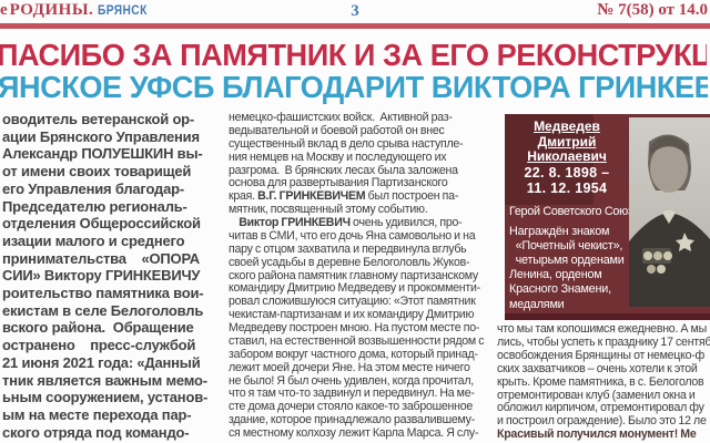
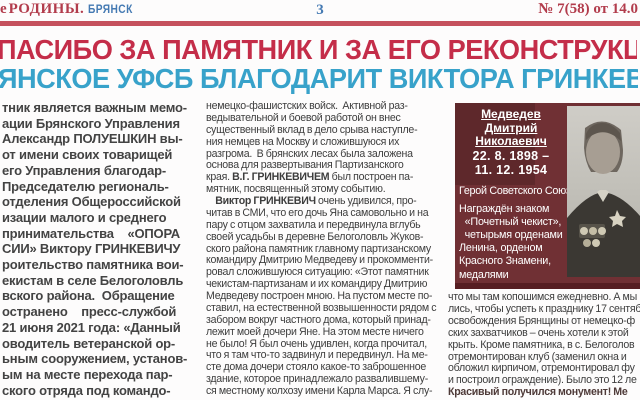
  3
  е РОДИНЫ. БРЯНСК
  № 7(58) от 14.0
  ПАСИБО ЗА ПАМЯТНИК И ЗА ЕГО РЕКОНСТРУКЦ
  ЯНСКОЕ УФСБ БЛАГОДАРИТ ВИКТОРА ГРИНКЕВ
- оводитель ветеранской ор-
+ тник является важным мемо-
  ации Брянского Управления
  Александр ПОЛУЕШКИН вы-
  от имени своих товарищей
  его Управления благодар-
  Председателю региональ-
  отделения Общероссийской
  изации малого и среднего
  принимательства «ОПОРА
  СИИ» Виктору ГРИНКЕВИЧУ
  роительство памятника вои-
  екистам в селе Белоголовль
  вского района. Обращение
  остранено пресс-службой
  21 июня 2021 года: «Данный
- тник является важным мемо-
+ оводитель ветеранской ор-
  ьным сооружением, установ-
  ым на месте перехода пар-
  ского отряда под командо-
  немецко-фашистских войск. Активной раз-
  ведывательной и боевой работой он внес
  существенный вклад в дело срыва наступле-
- ния немцев на Москву и последующего их
+ ния немцев на Москву и сложившуюся их
  разгрома. В брянских лесах была заложена
  основа для развертывания Партизанского
  края. В.Г. ГРИНКЕВИЧЕМ был построен па-
  мятник, посвященный этому событию.
  Виктор ГРИНКЕВИЧ очень удивился, про-
  читав в СМИ, что его дочь Яна самовольно и на
  пару с отцом захватила и передвинула вглубь
  своей усадьбы в деревне Белоголовль Жуков-
  ского района памятник главному партизанскому
  командиру Дмитрию Медведеву и прокомменти-
  ровал сложившуюся ситуацию: «Этот памятник
  чекистам-партизанам и их командиру Дмитрию
  Медведеву построен мною. На пустом месте по-
  ставил, на естественной возвышенности рядом с
  забором вокруг частного дома, который принад-
  лежит моей дочери Яне. На этом месте ничего
  не было! Я был очень удивлен, когда прочитал,
  что я там что-то задвинул и передвинул. На ме-
  сте дома дочери стояло какое-то заброшенное
  здание, которое принадлежало развалившему-
- ся местному колхозу лежит Карла Марса. Я слу-
+ ся местному колхозу имени Карла Марса. Я слу-
  Медведев
  Дмитрий
  Николаевич
  22. 8. 1898 –
  11. 12. 1954
  Герой Советского Сою
  Награждён знаком
  «Почетный чекист»,
  четырьмя орденами
  Ленина, орденом
  Красного Знамени,
  медалями
  что мы там копошимся ежедневно. А мы
  лись, чтобы успеть к празднику 17 сентяб
  освобождения Брянщины от немецко-ф
  ских захватчиков – очень хотели к этой
  крыть. Кроме памятника, в с. Белоголов
  отремонтирован клуб (заменил окна и
  обложил кирпичом, отремонтировал фу
  и построил ограждение). Было это 12 ле
  Красивый получился монумент! Ме
